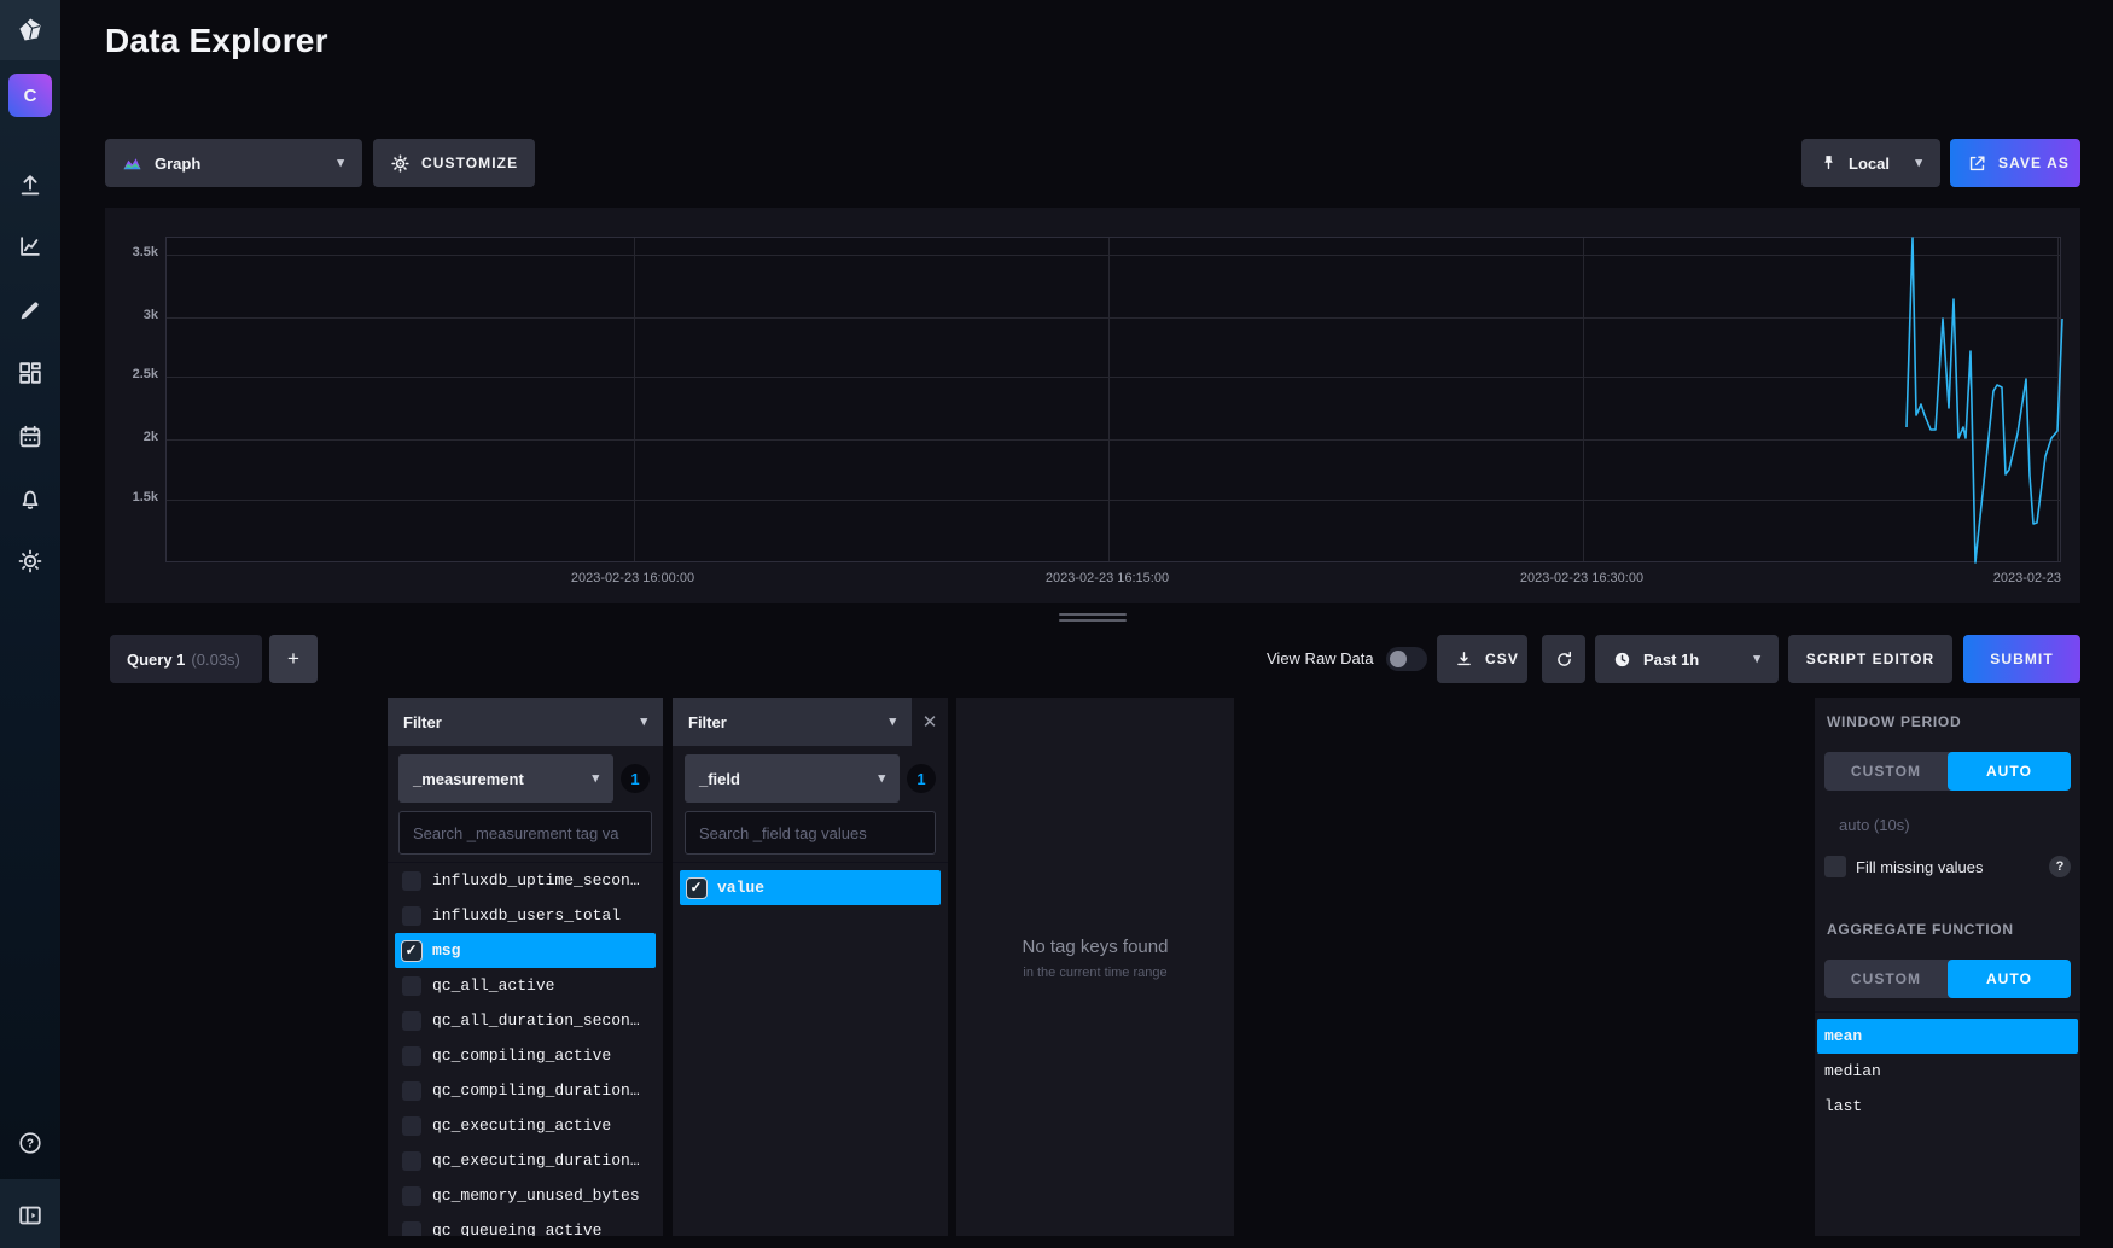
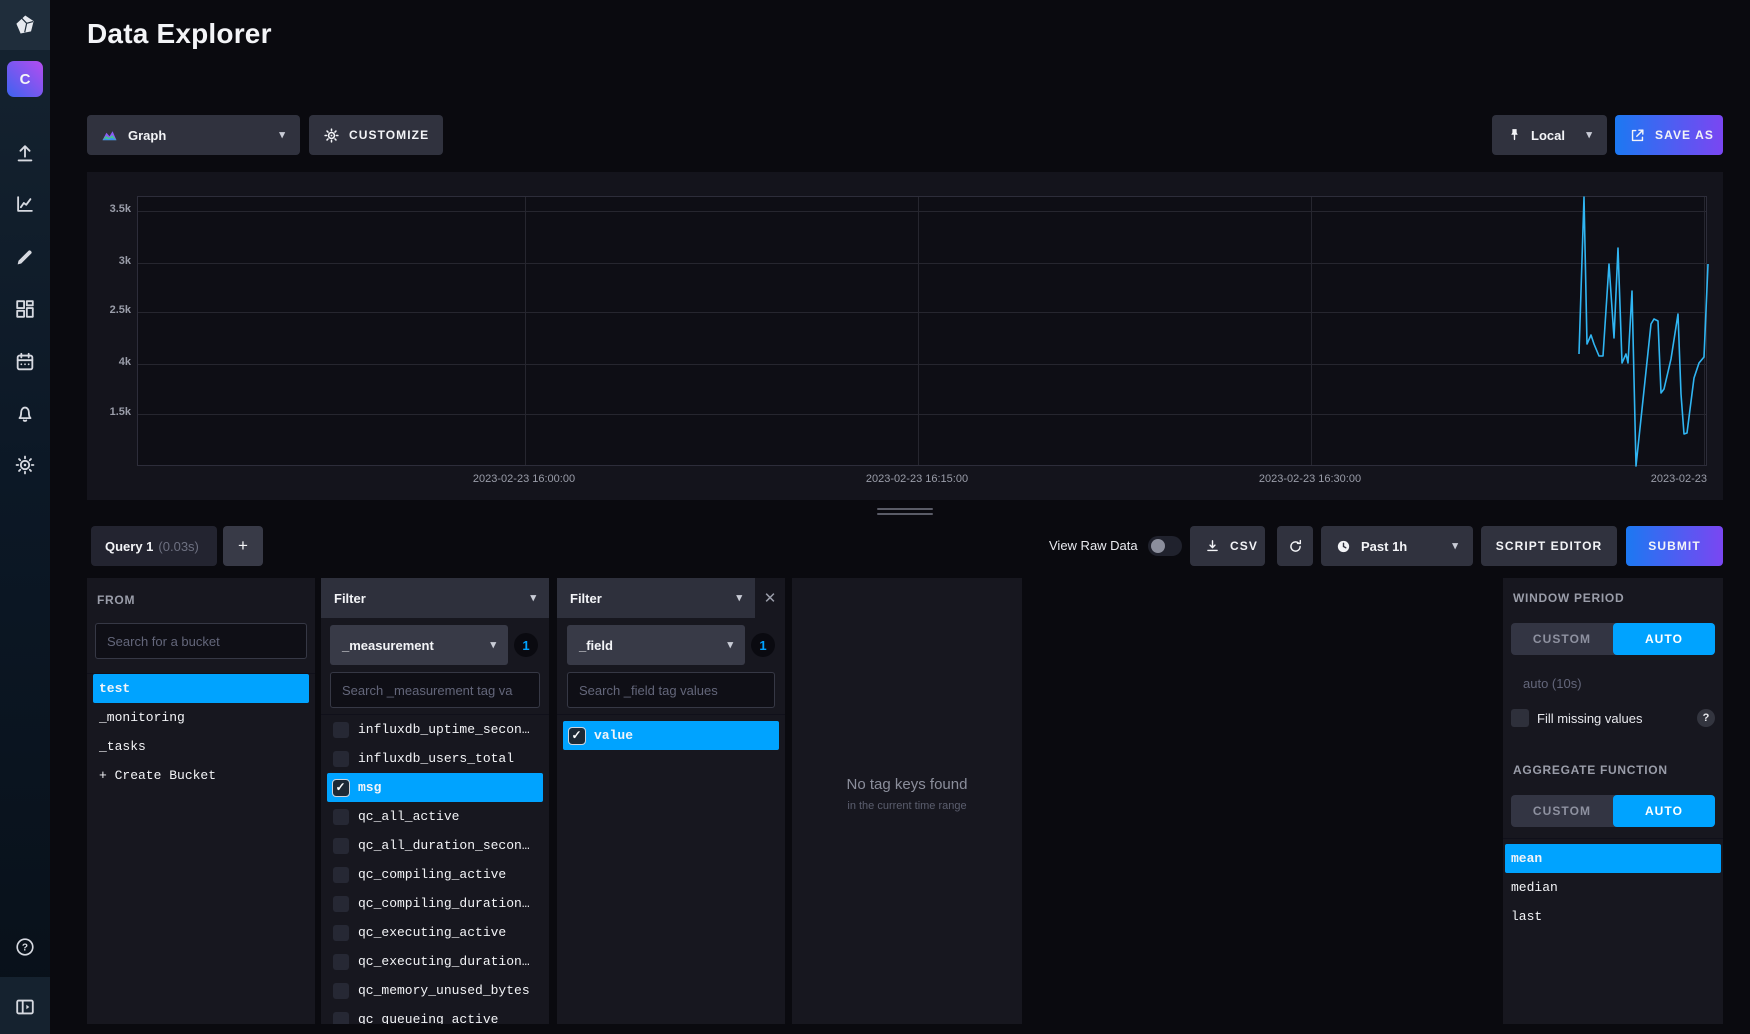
  C
  ?
  Data Explorer
  Graph
  CUSTOMIZE
  Local
  SAVE AS
  3.5k
  3k
  2.5k
- 2k
+ 4k
  1.5k
  2023-02-23 16:00:00
  2023-02-23 16:15:00
  2023-02-23 16:30:00
  2023-02-23
  Query 1
  (0.03s)
  +
  View Raw Data
  CSV
  Past 1h
  SCRIPT EDITOR
  SUBMIT
+ FROM
+ Search for a bucket
+ test
+ _monitoring
+ _tasks
+ + Create Bucket
  Filter
  _measurement
  1
  Search _measurement tag va
  influxdb_uptime_secon…
  influxdb_users_total
  msg
  qc_all_active
  qc_all_duration_secon…
  qc_compiling_active
  qc_compiling_duration…
  qc_executing_active
  qc_executing_duration…
  qc_memory_unused_bytes
  qc_queueing_active
  Filter
  _field
  1
  Search _field tag values
  value
  No tag keys found
  in the current time range
  WINDOW PERIOD
  CUSTOM
  AUTO
  auto (10s)
  Fill missing values
  ?
  AGGREGATE FUNCTION
  CUSTOM
  AUTO
  mean
  median
  last
